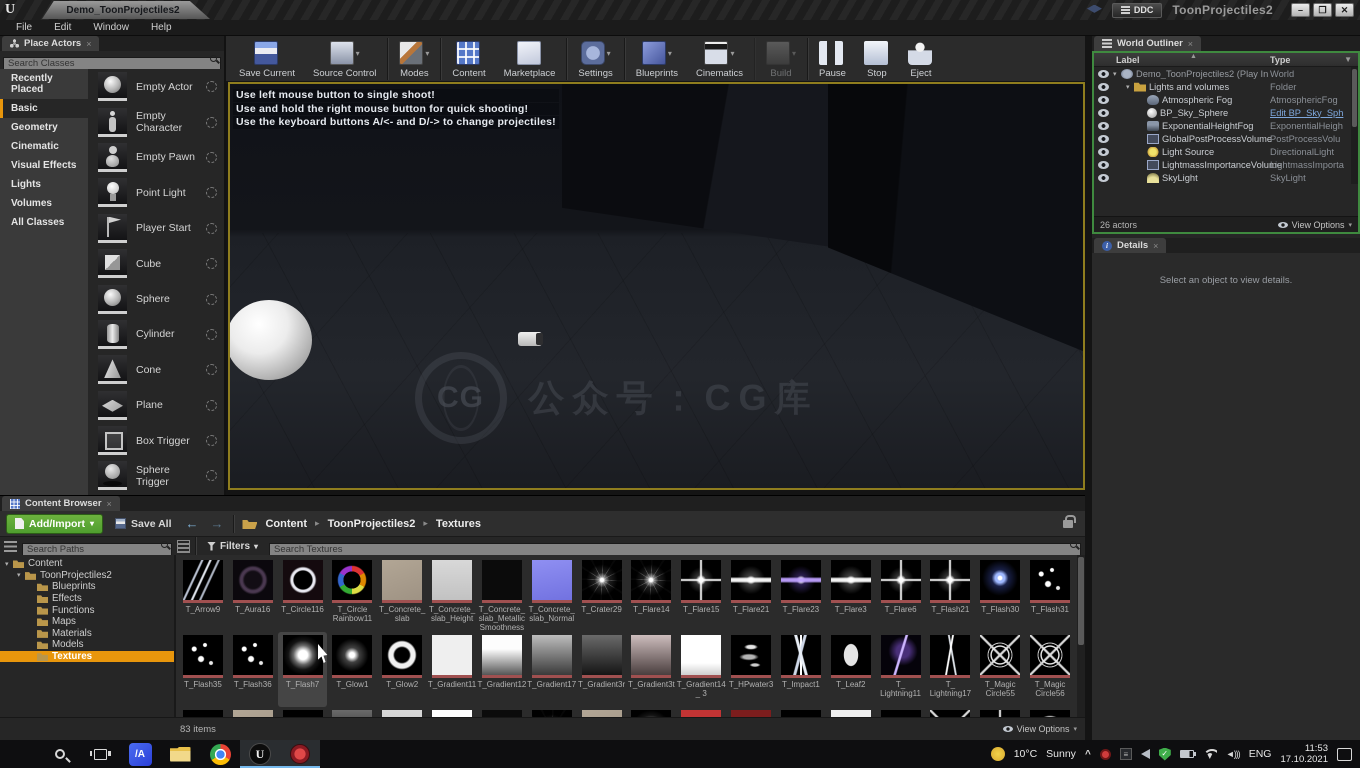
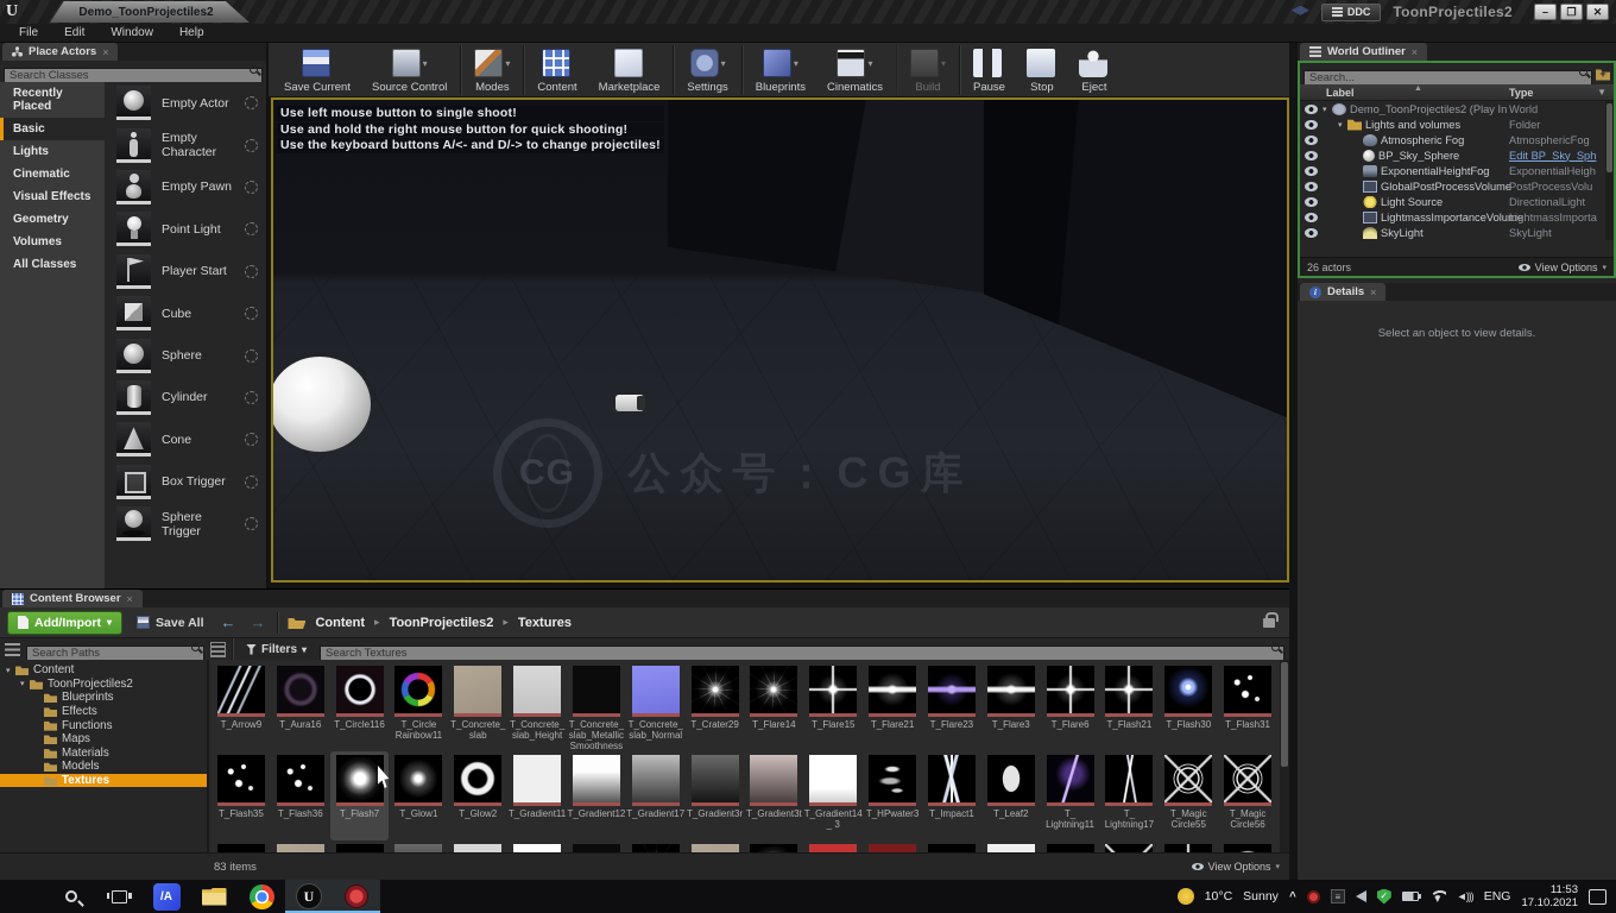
  U
  Demo_ToonProjectiles2
  DDC
  ToonProjectiles2
  –
  ❐
  ✕
  File
  Edit
  Window
  Help
  Save Current
  ▾
  Source Control
  ▾
  Modes
  Content
  Marketplace
  ▾
  Settings
  ▾
  Blueprints
  ▾
  Cinematics
  ▾
  Build
  Pause
  Stop
  Eject
  Place Actors
  ×
  Search Classes
  Recently Placed
  Basic
- Geometry
+ Lights
  Cinematic
  Visual Effects
- Lights
+ Geometry
  Volumes
  All Classes
  Empty Actor
  Empty Character
  Empty Pawn
  Point Light
  Player Start
  Cube
  Sphere
  Cylinder
  Cone
- Plane
  Box Trigger
  Sphere Trigger
  Use left mouse button to single shoot!
  Use and hold the right mouse button for quick shooting!
  Use the keyboard buttons A/<- and D/-> to change projectiles!
  CG
  公众号：CG库
  World Outliner
  ×
+ Search...
+ +
  Label
  Type
  ▼
  Demo_ToonProjectiles2 (Play In
  World
  Lights and volumes
  Folder
  Atmospheric Fog
  AtmosphericFog
  BP_Sky_Sphere
  Edit BP_Sky_Sph
  ExponentialHeightFog
  ExponentialHeigh
  GlobalPostProcessVolume
  PostProcessVolu
  Light Source
  DirectionalLight
  LightmassImportanceVolume
  LightmassImporta
  SkyLight
  SkyLight
  26 actors
  View Options
  i
  Details
  ×
  Select an object to view details.
  Content Browser
  ×
  Add/Import
  ▾
  Save All
  ←
  →
  Content
  ▸
  ToonProjectiles2
  ▸
  Textures
  Search Paths
  Filters
  ▾
  Search Textures
  Content
  ToonProjectiles2
  Blueprints
  Effects
  Functions
  Maps
  Materials
  Models
  Textures
  T_Arrow9
  T_Aura16
  T_Circle116
  T_Circle Rainbow11
  T_Concrete_ slab
  T_Concrete_ slab_Height
  T_Concrete_ slab_Metallic Smoothness
  T_Concrete_ slab_Normal
  T_Crater29
  T_Flare14
  T_Flare15
  T_Flare21
  T_Flare23
  T_Flare3
  T_Flare6
  T_Flash21
  T_Flash30
  T_Flash31
  T_Flash35
  T_Flash36
  T_Flash7
  T_Glow1
  T_Glow2
  T_Gradient11
  T_Gradient12
  T_Gradient17
  T_Gradient3r
  T_Gradient3t
  T_Gradient14_ 3
  T_HPwater3
  T_Impact1
  T_Leaf2
  T_ Lightning11
  T_ Lightning17
  T_Magic Circle55
  T_Magic Circle56
  83 items
  View Options
  /A
  U
  10°C
  Sunny
  ^
  ≡
  ✓
  ◄)))
  ENG
  11:53
  17.10.2021
